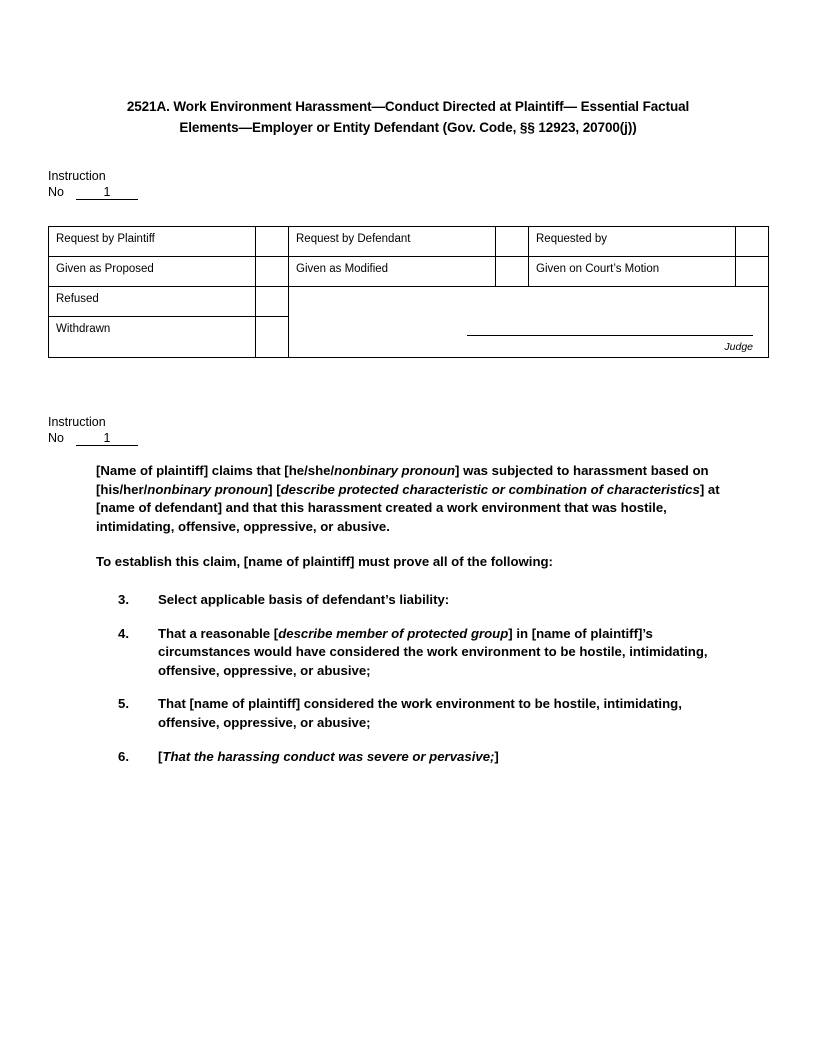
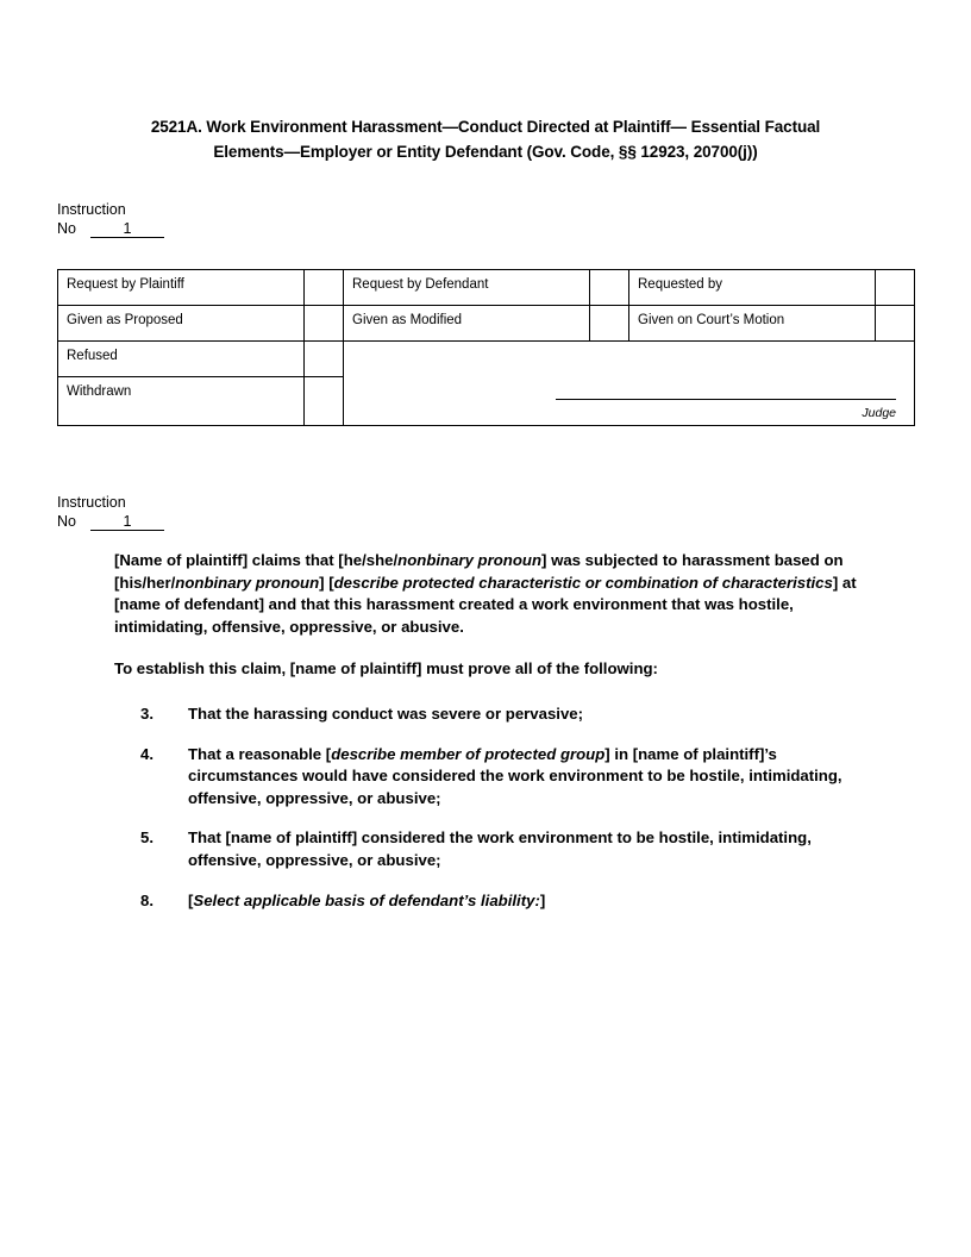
  2521A. Work Environment Harassment—Conduct Directed at Plaintiff— Essential Factual Elements—Employer or Entity Defendant (Gov. Code, §§ 12923, 20700(j))
  Instruction
  No 1
  Request by Plaintiff		Request by Defendant		Requested by
  Given as Proposed		Given as Modified		Given on Court’s Motion
  Refused		Judge
  Withdrawn
  Instruction
  No 1
  [Name of plaintiff] claims that [he/she/nonbinary pronoun] was subjected to harassment based on [his/her/nonbinary pronoun] [describe protected characteristic or combination of characteristics] at [name of defendant] and that this harassment created a work environment that was hostile, intimidating, offensive, oppressive, or abusive.
  To establish this claim, [name of plaintiff] must prove all of the following:
  3.
- Select applicable basis of defendant’s liability:
+ That the harassing conduct was severe or pervasive;
  4.
  That a reasonable [describe member of protected group] in [name of plaintiff]’s circumstances would have considered the work environment to be hostile, intimidating, offensive, oppressive, or abusive;
  5.
  That [name of plaintiff] considered the work environment to be hostile, intimidating, offensive, oppressive, or abusive;
- 6.
+ 8.
- [That the harassing conduct was severe or pervasive;]
+ [Select applicable basis of defendant’s liability:]
